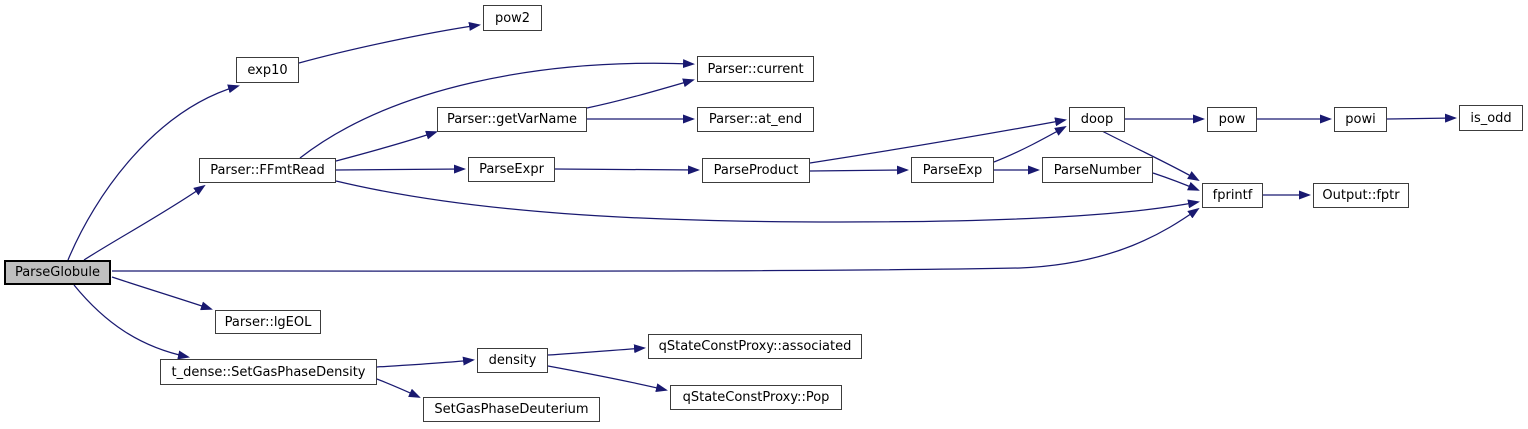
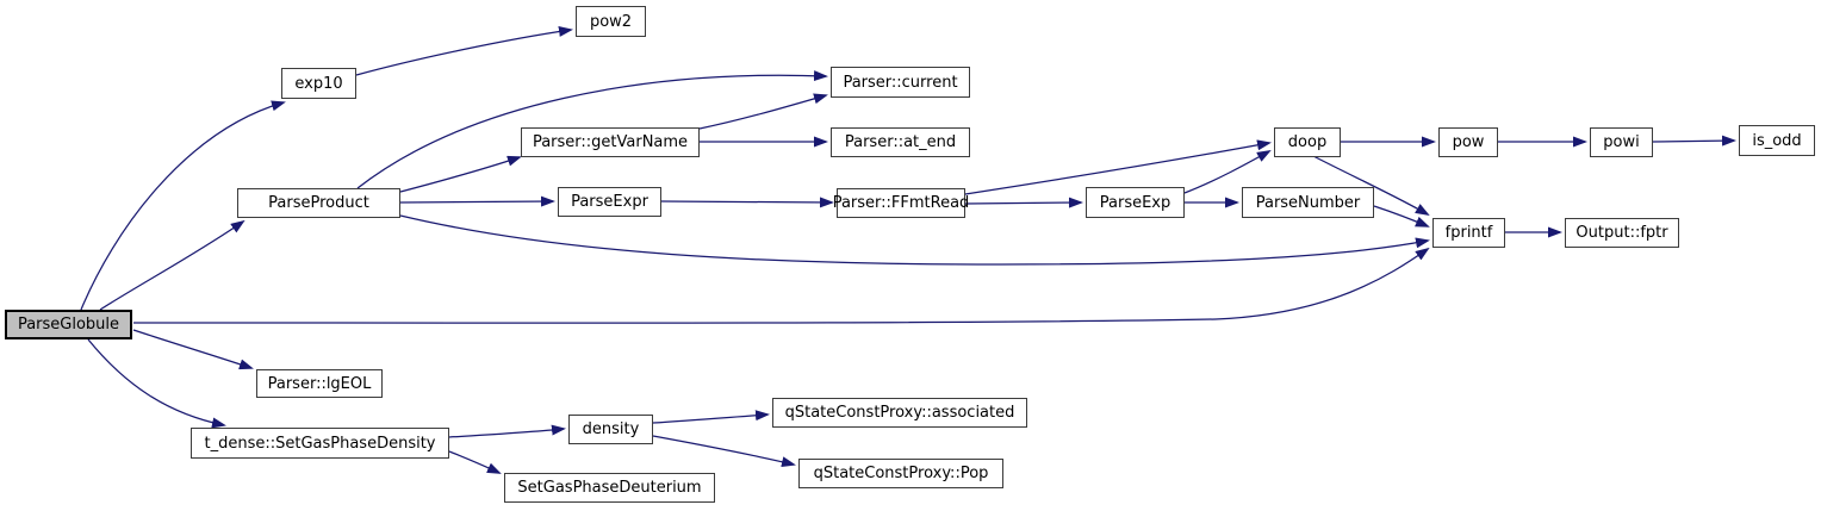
  ParseGlobule
  exp10
  pow2
- Parser::FFmtRead
+ ParseProduct
  Parser::current
  Parser::getVarName
  Parser::at_end
  ParseExpr
- ParseProduct
+ Parser::FFmtRead
  ParseExp
  ParseNumber
  doop
  pow
  powi
  is_odd
  fprintf
  Output::fptr
  Parser::lgEOL
  t_dense::SetGasPhaseDensity
  density
  SetGasPhaseDeuterium
  qStateConstProxy::associated
  qStateConstProxy::Pop
